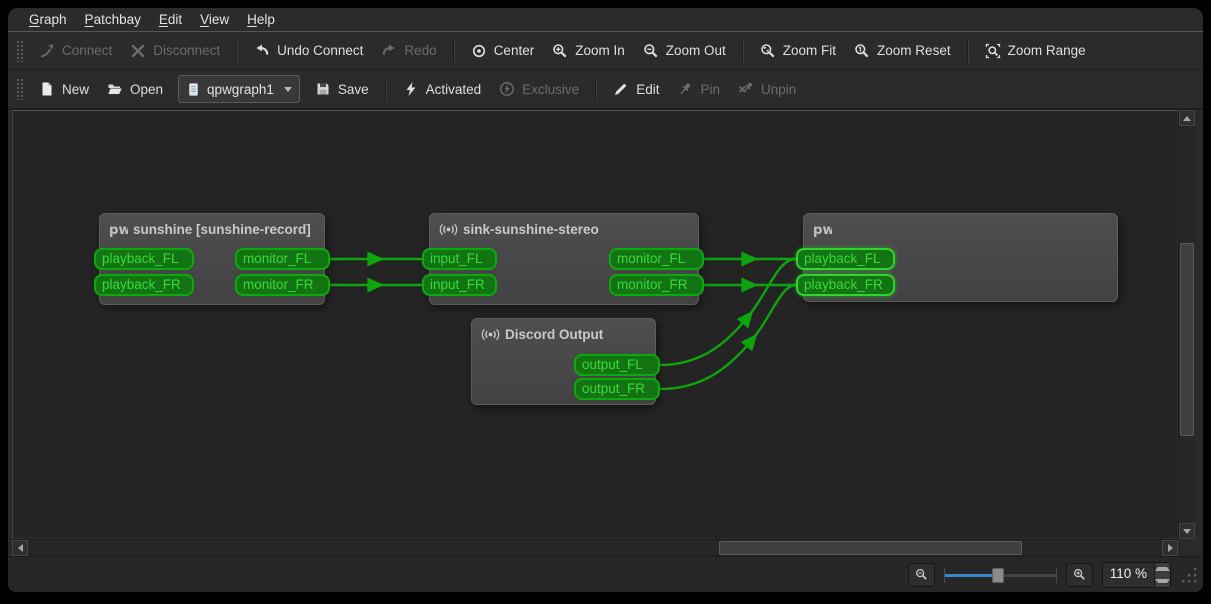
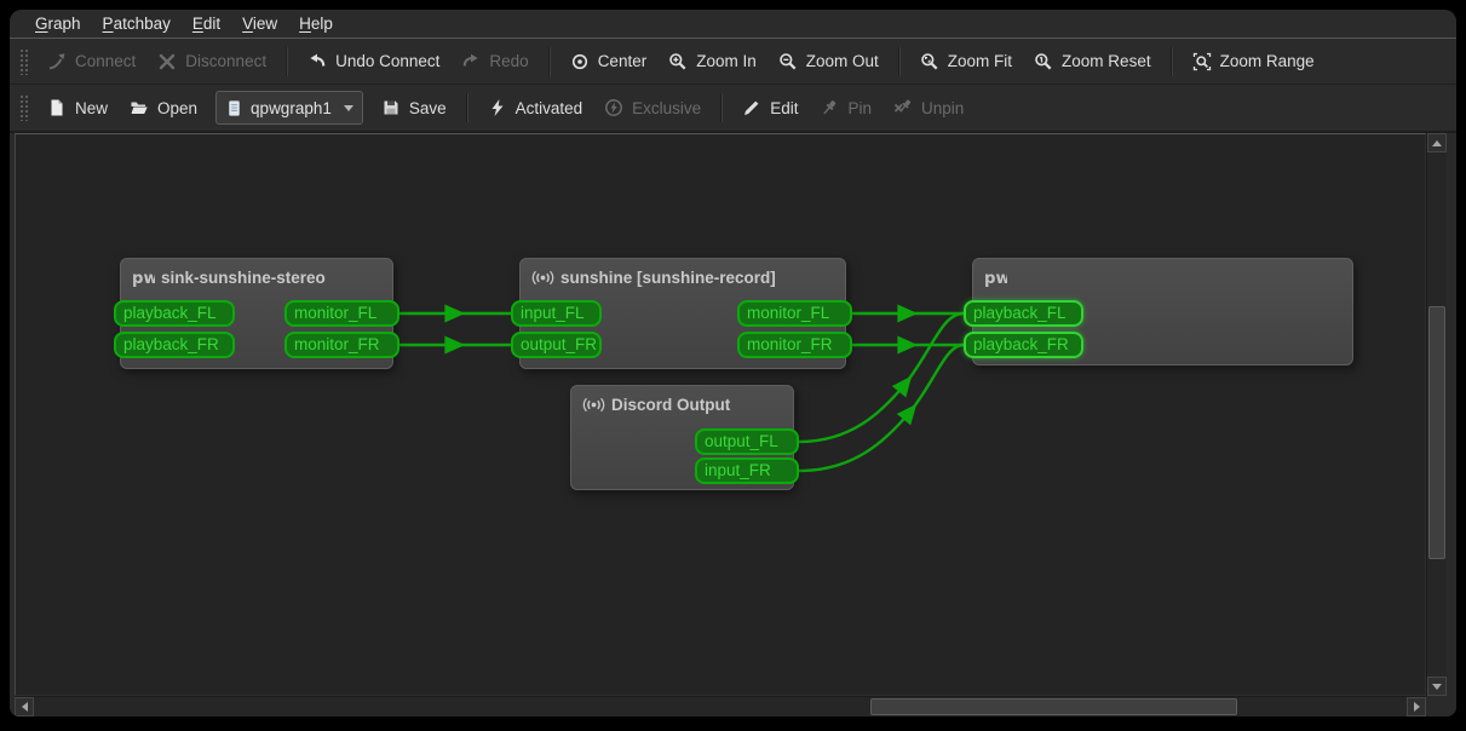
  Graph
  Patchbay
  Edit
  View
  Help
  Connect
  Disconnect
  Undo Connect
  Redo
  Center
  Zoom In
  Zoom Out
  Zoom Fit
  Zoom Reset
  Zoom Range
  New
  Open
  qpwgraph1
  Save
  Activated
  Exclusive
  Edit
  Pin
  Unpin
  pw
- sunshine [sunshine-record]
+ sink-sunshine-stereo
  playback_FL
  playback_FR
  monitor_FL
  monitor_FR
- sink-sunshine-stereo
+ sunshine [sunshine-record]
  input_FL
- input_FR
+ output_FR
  monitor_FL
  monitor_FR
  pw
  playback_FL
  playback_FR
  Discord Output
  output_FL
- output_FR
+ input_FR
- 110 %
